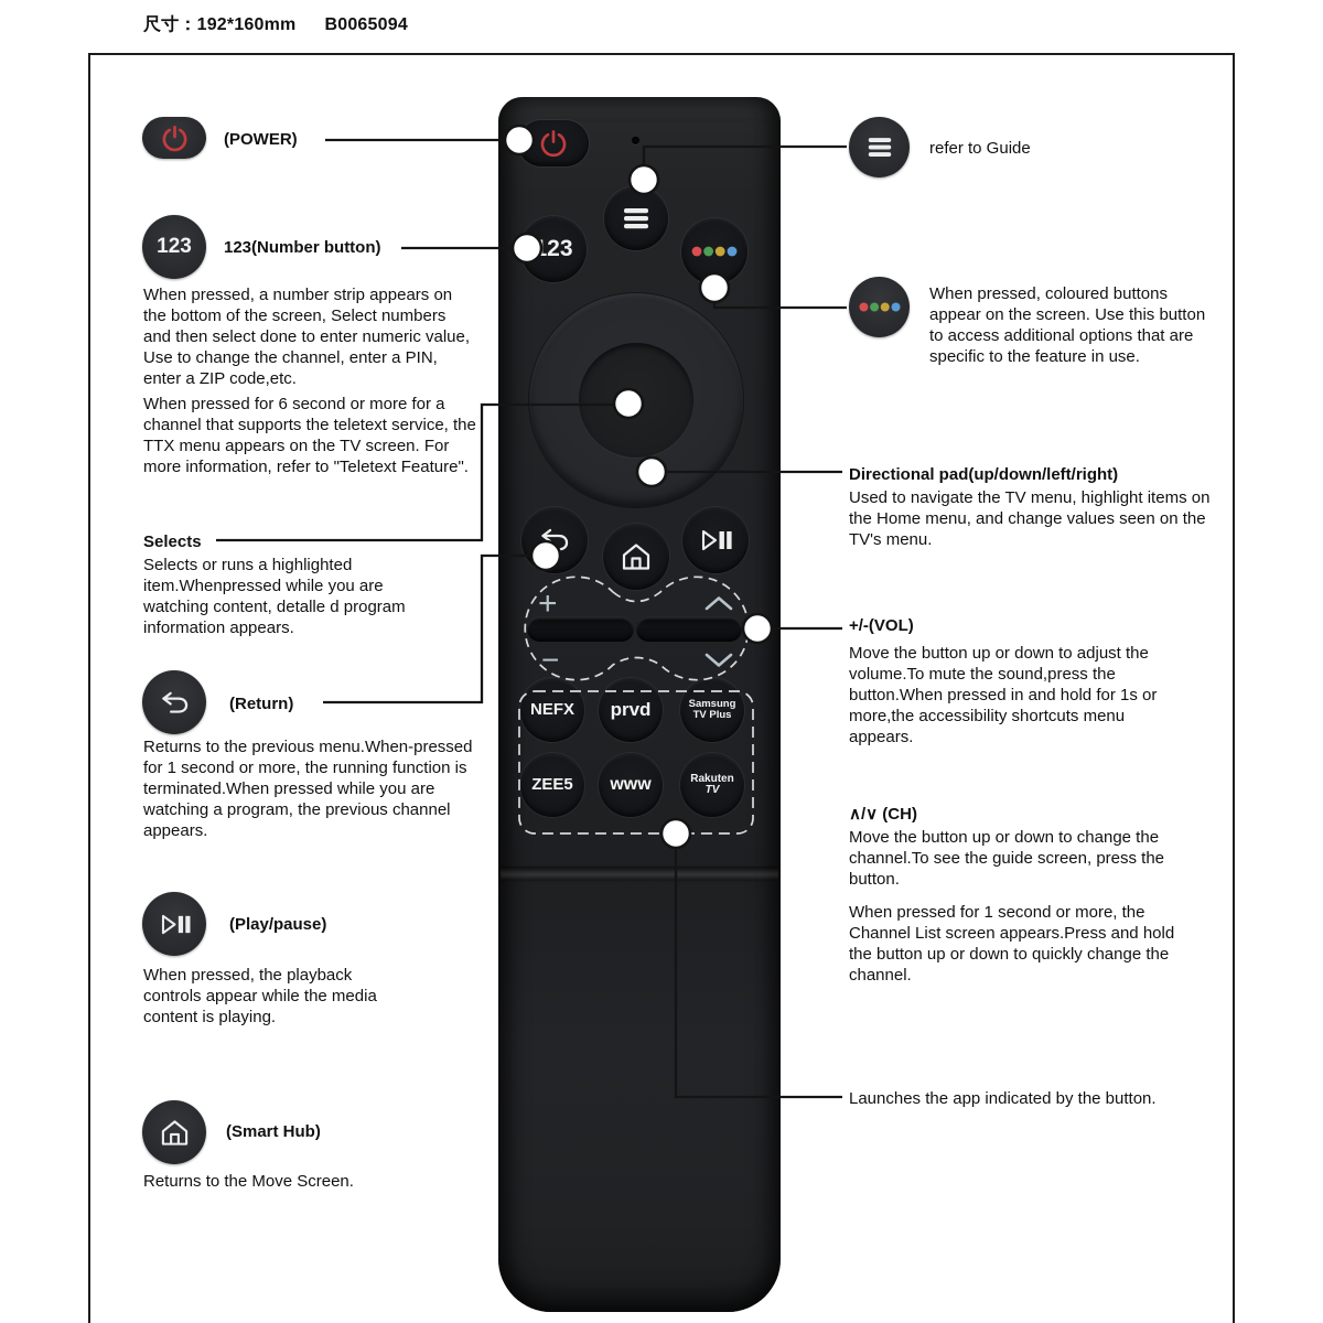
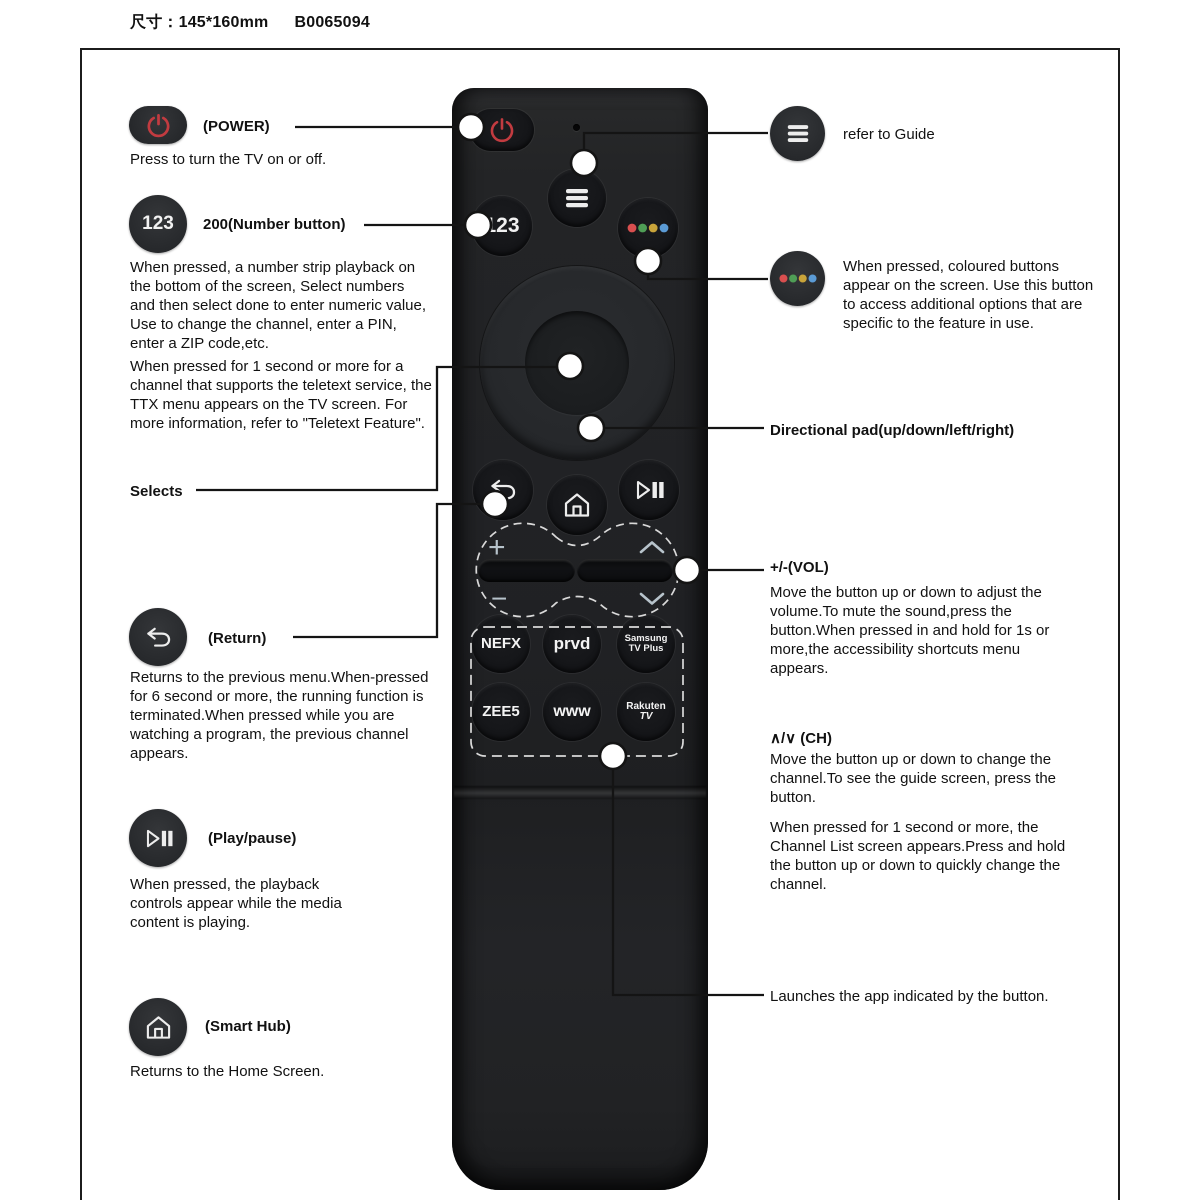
- 尺寸：192*160mm B0065094
+ 尺寸：145*160mm B0065094
  +
  −
  NEFX
  prvd
  Samsung
  TV Plus
  ZEE5
  www
  Rakuten
  TV
  (POWER)
+ Press to turn the TV on or off.
  123
- 123(Number button)
+ 200(Number button)
- When pressed, a number strip appears on the bottom of the screen, Select numbers and then select done to enter numeric value, Use to change the channel, enter a PIN, enter a ZIP code,etc.
+ When pressed, a number strip playback on the bottom of the screen, Select numbers and then select done to enter numeric value, Use to change the channel, enter a PIN, enter a ZIP code,etc.
- When pressed for 6 second or more for a channel that supports the teletext service, the TTX menu appears on the TV screen. For more information, refer to "Teletext Feature".
+ When pressed for 1 second or more for a channel that supports the teletext service, the TTX menu appears on the TV screen. For more information, refer to "Teletext Feature".
  Selects
- Selects or runs a highlighted item.Whenpressed while you are watching content, detalle d program information appears.
  (Return)
- Returns to the previous menu.When-pressed for 1 second or more, the running function is terminated.When pressed while you are watching a program, the previous channel appears.
+ Returns to the previous menu.When-pressed for 6 second or more, the running function is terminated.When pressed while you are watching a program, the previous channel appears.
  (Play/pause)
  When pressed, the playback controls appear while the media content is playing.
  (Smart Hub)
- Returns to the Move Screen.
+ Returns to the Home Screen.
  refer to Guide
  When pressed, coloured buttons appear on the screen. Use this button to access additional options that are specific to the feature in use.
  Directional pad(up/down/left/right)
- Used to navigate the TV menu, highlight items on the Home menu, and change values seen on the TV's menu.
  +/-(VOL)
  Move the button up or down to adjust the volume.To mute the sound,press the button.When pressed in and hold for 1s or more,the accessibility shortcuts menu appears.
  ∧/∨ (CH)
  Move the button up or down to change the channel.To see the guide screen, press the button.
  When pressed for 1 second or more, the Channel List screen appears.Press and hold the button up or down to quickly change the channel.
  Launches the app indicated by the button.
